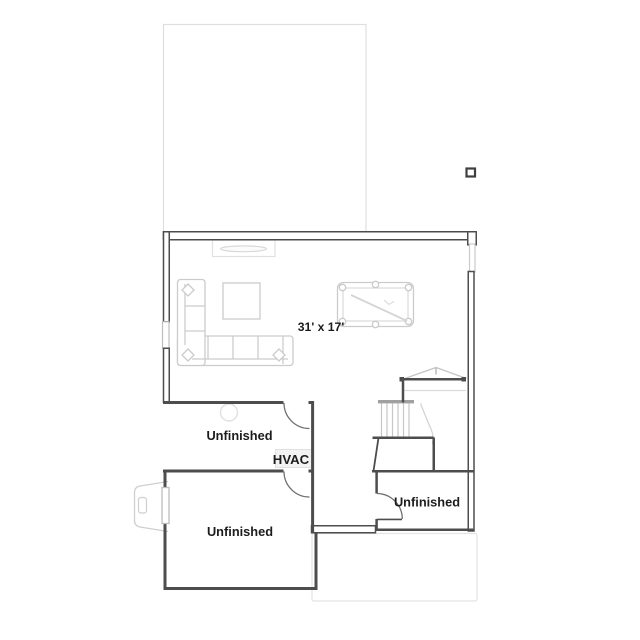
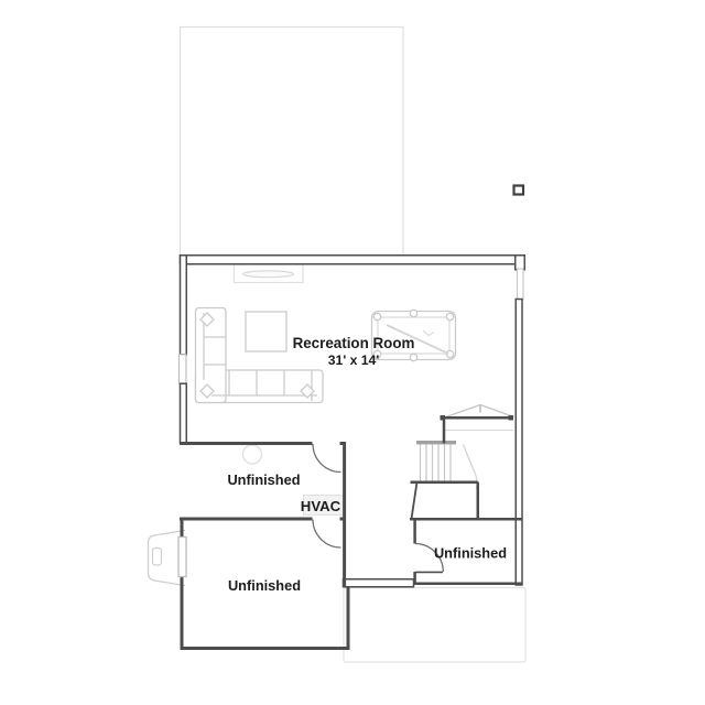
+ Recreation Room
- 31' x 17'
+ 31' x 14'
  Unfinished
  HVAC
  Unfinished
  Unfinished
